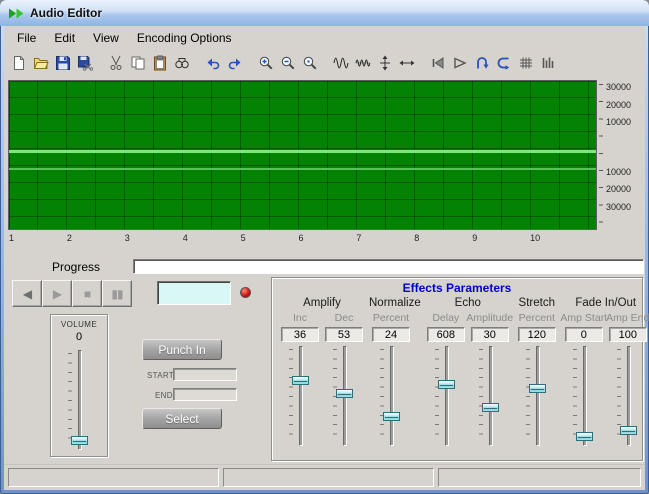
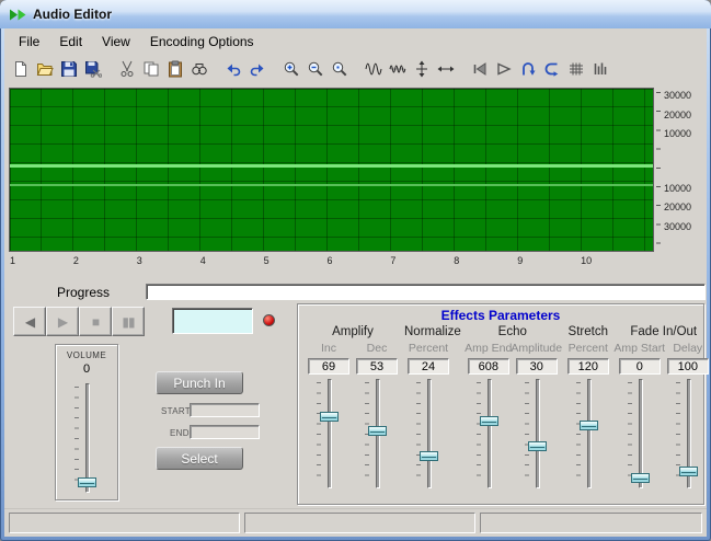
  Audio Editor
  File
  Edit
  View
  Encoding Options
  30000
  20000
  10000
  10000
  20000
  30000
  1
  2
  3
  4
  5
  6
  7
  8
  9
  10
  Progress
  ◀
  ▶
  ■
  ▮▮
  VOLUME
  0
  Punch In
  START
  END
  Select
  Effects Parameters
  Amplify
  Inc
- 36
+ 69
  Dec
  53
  Normalize
  Percent
  24
  Echo
- Delay
+ Amp End
  608
  Amplitude
  30
  Stretch
  Percent
  120
  Fade In/Out
  Amp Start
  0
- Amp End
+ Delay
  100
